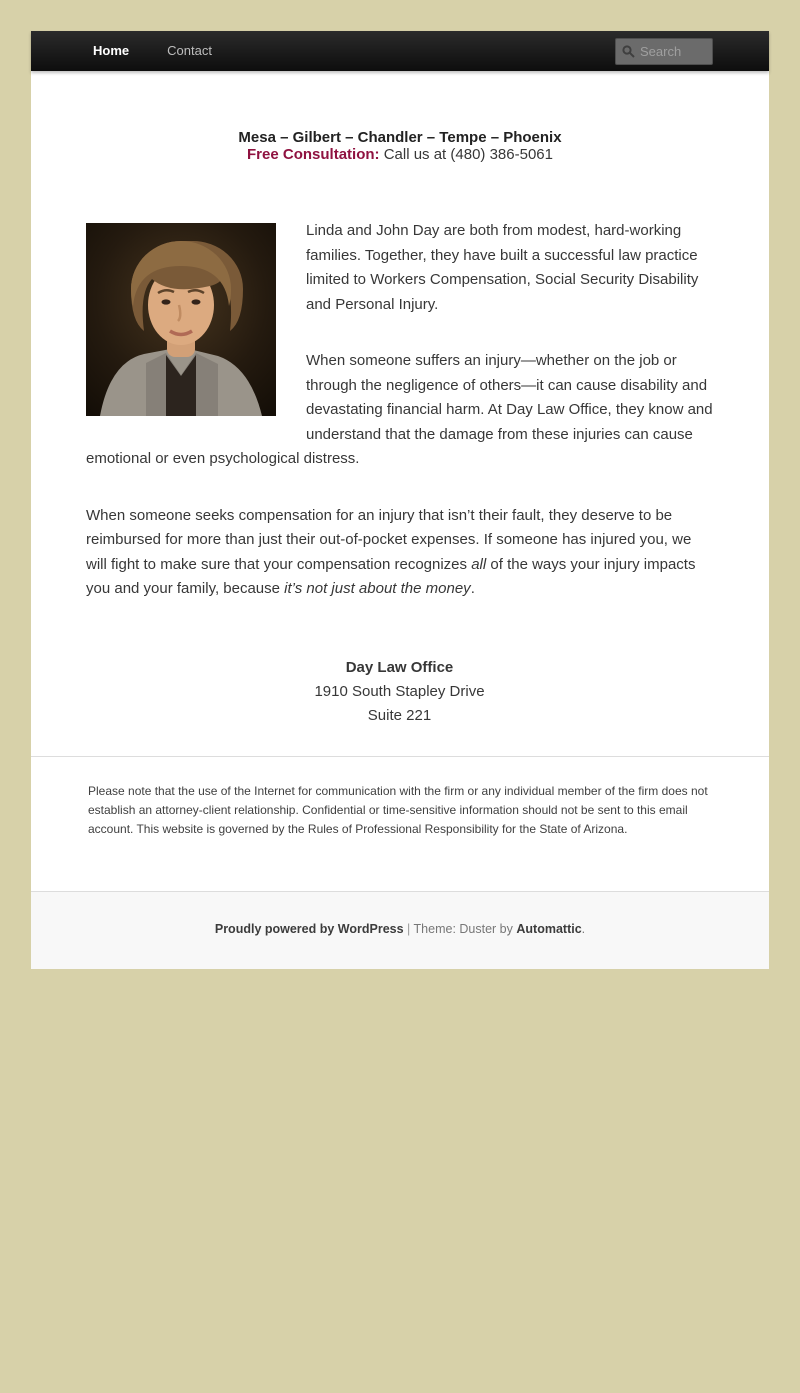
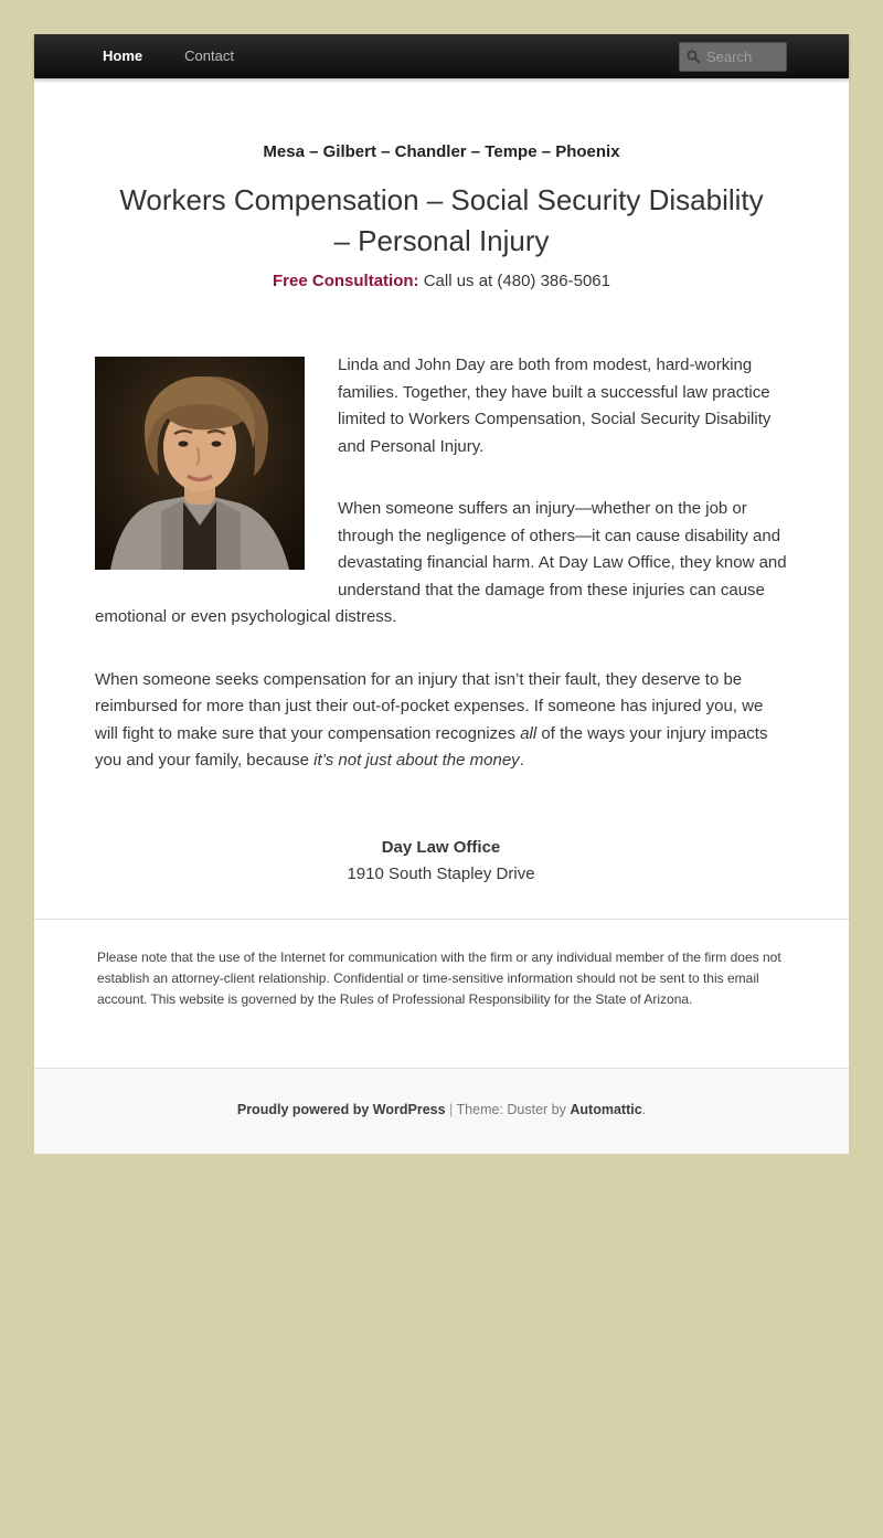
  Home
  Contact
  Search
  Mesa – Gilbert – Chandler – Tempe – Phoenix
+ Workers Compensation – Social Security Disability – Personal Injury
  Free Consultation: Call us at (480) 386-5061
  Linda and John Day are both from modest, hard-working families. Together, they have built a successful law practice limited to Workers Compensation, Social Security Disability and Personal Injury.
  When someone suffers an injury—whether on the job or through the negligence of others—it can cause disability and devastating financial harm. At Day Law Office, they know and understand that the damage from these injuries can cause emotional or even psychological distress.
  When someone seeks compensation for an injury that isn’t their fault, they deserve to be reimbursed for more than just their out-of-pocket expenses. If someone has injured you, we will fight to make sure that your compensation recognizes all of the ways your injury impacts you and your family, because it’s not just about the money.
  Day Law Office
  1910 South Stapley Drive
- Suite 221
  Please note that the use of the Internet for communication with the firm or any individual member of the firm does not establish an attorney-client relationship. Confidential or time-sensitive information should not be sent to this email account. This website is governed by the Rules of Professional Responsibility for the State of Arizona.
  Proudly powered by WordPress | Theme: Duster by Automattic.
